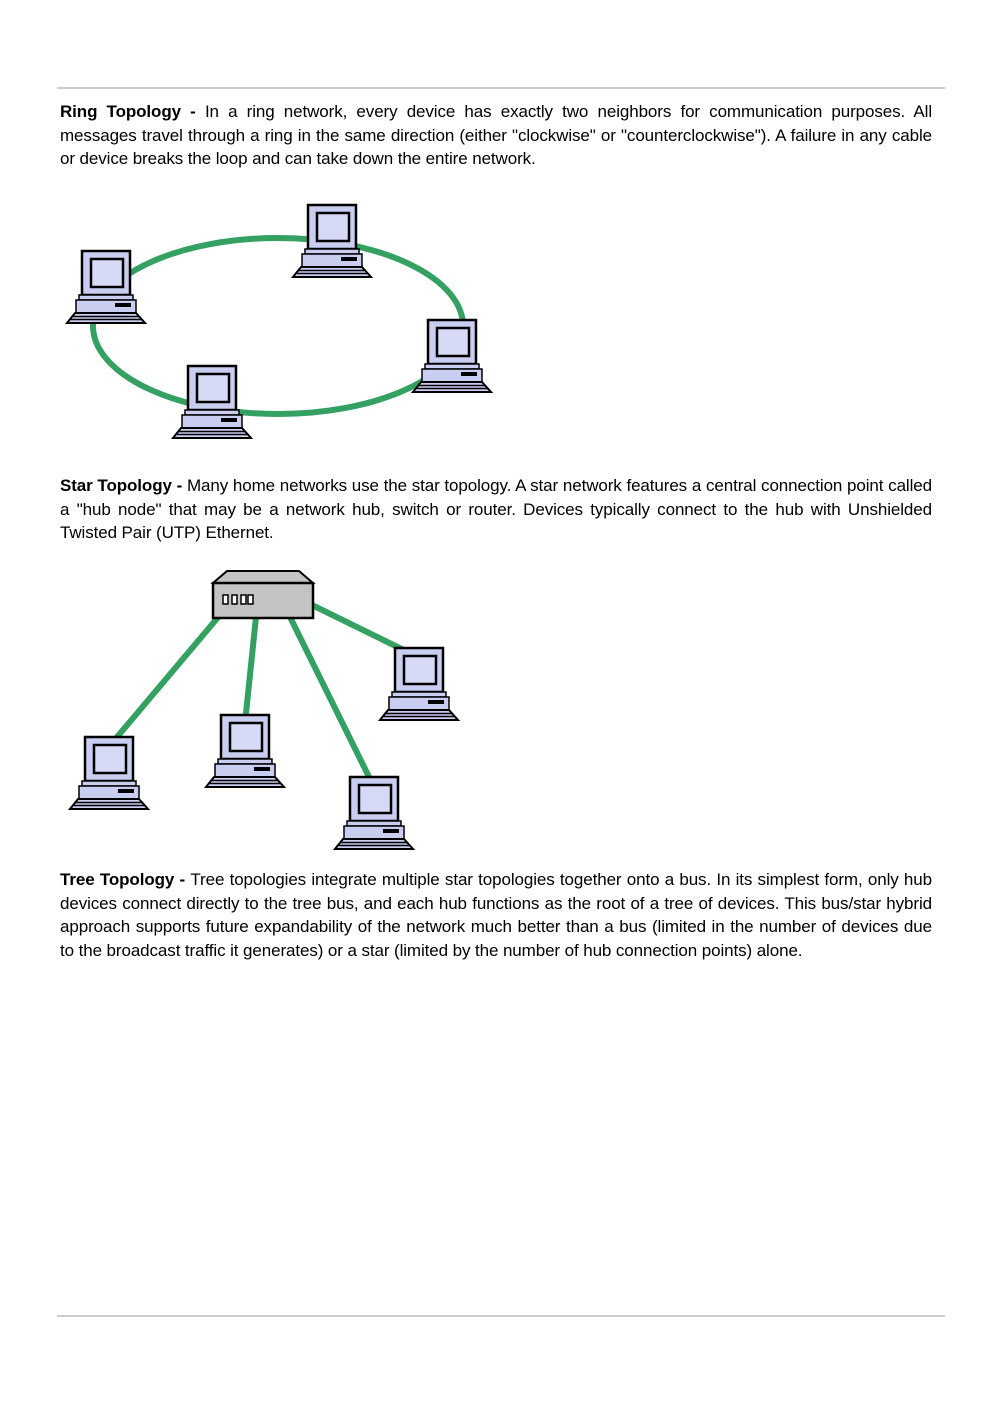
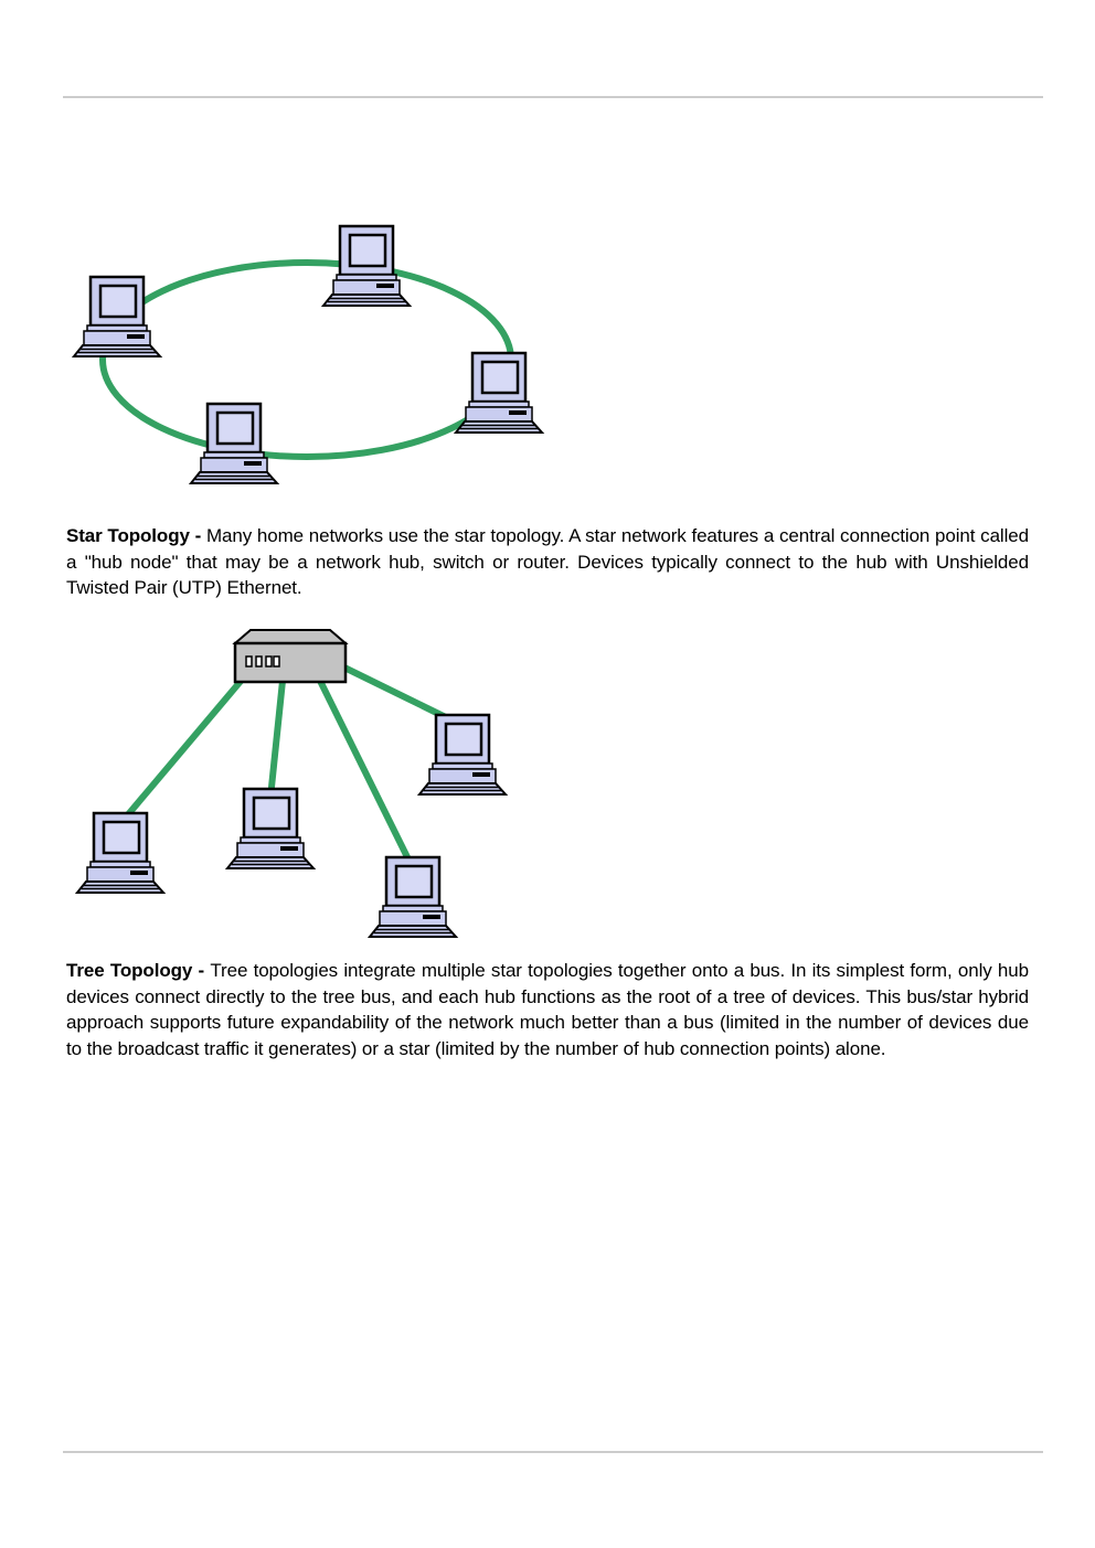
- Ring Topology - In a ring network, every device has exactly two neighbors for communication purposes. All messages travel through a ring in the same direction (either "clockwise" or "counterclockwise"). A failure in any cable or device breaks the loop and can take down the entire network.
  Star Topology - Many home networks use the star topology. A star network features a central connection point called a "hub node" that may be a network hub, switch or router. Devices typically connect to the hub with Unshielded Twisted Pair (UTP) Ethernet.
  Tree Topology - Tree topologies integrate multiple star topologies together onto a bus. In its simplest form, only hub devices connect directly to the tree bus, and each hub functions as the root of a tree of devices. This bus/star hybrid approach supports future expandability of the network much better than a bus (limited in the number of devices due to the broadcast traffic it generates) or a star (limited by the number of hub connection points) alone.
